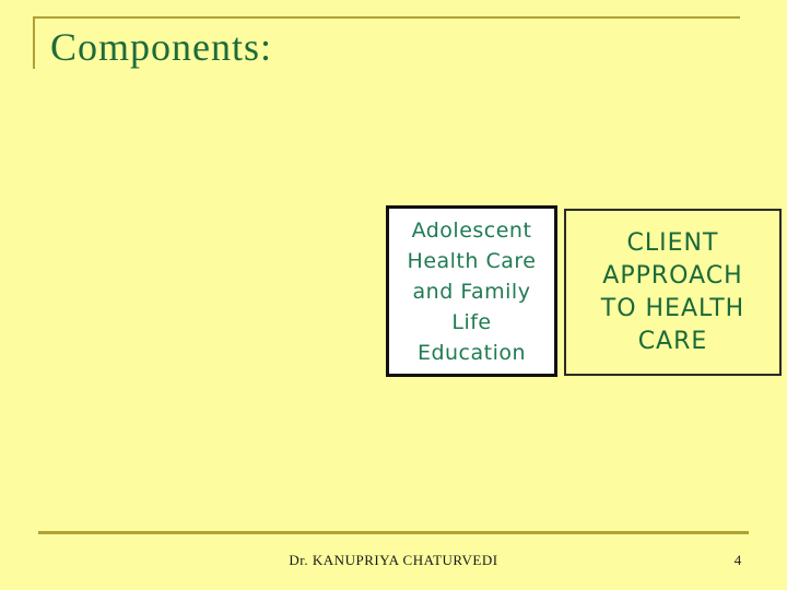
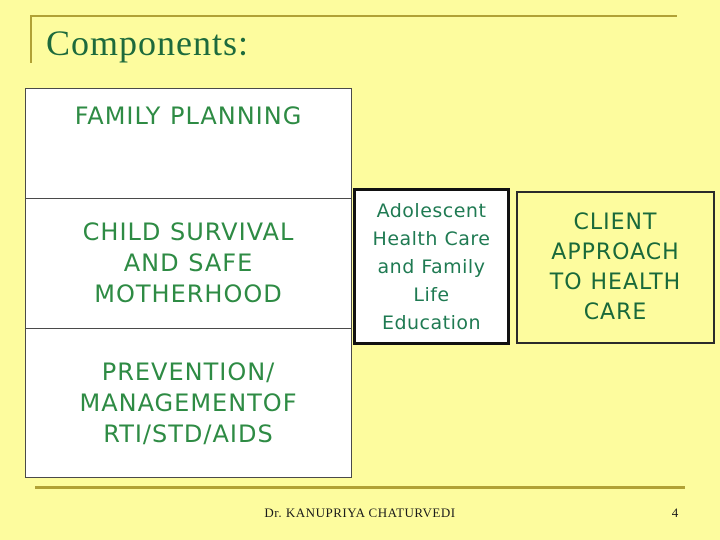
  Components:
+ FAMILY PLANNING
+ CHILD SURVIVAL
+ AND SAFE
+ MOTHERHOOD
+ PREVENTION/
+ MANAGEMENTOF
+ RTI/STD/AIDS
  Adolescent
  Health Care
  and Family
  Life
  Education
  CLIENT
  APPROACH
  TO HEALTH
  CARE
  Dr. KANUPRIYA CHATURVEDI
  4
